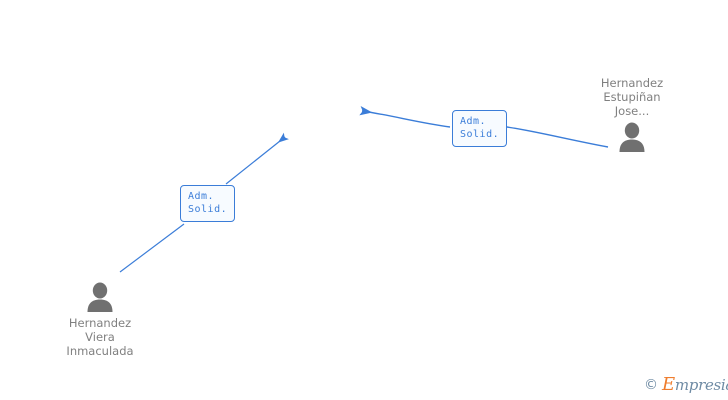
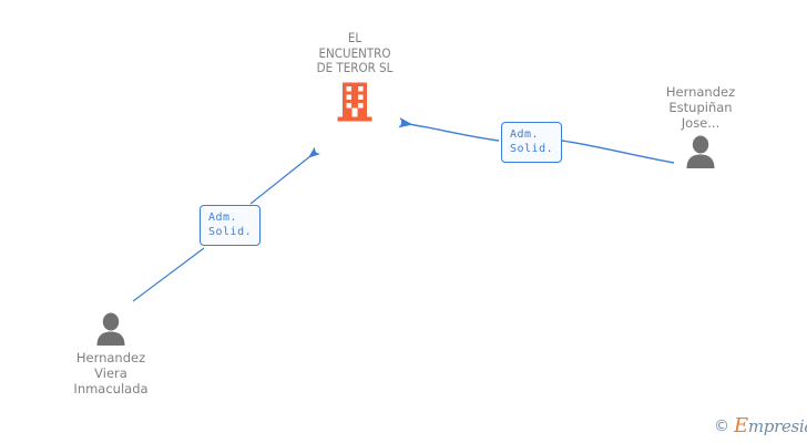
+ EL
+ ENCUENTRO
+ DE TEROR SL
  Hernandez
  Estupiñan
  Jose...
  Hernandez
  Viera
  Inmaculada
  Adm.
  Solid.
  Adm.
  Solid.
  ©
  Empresi
